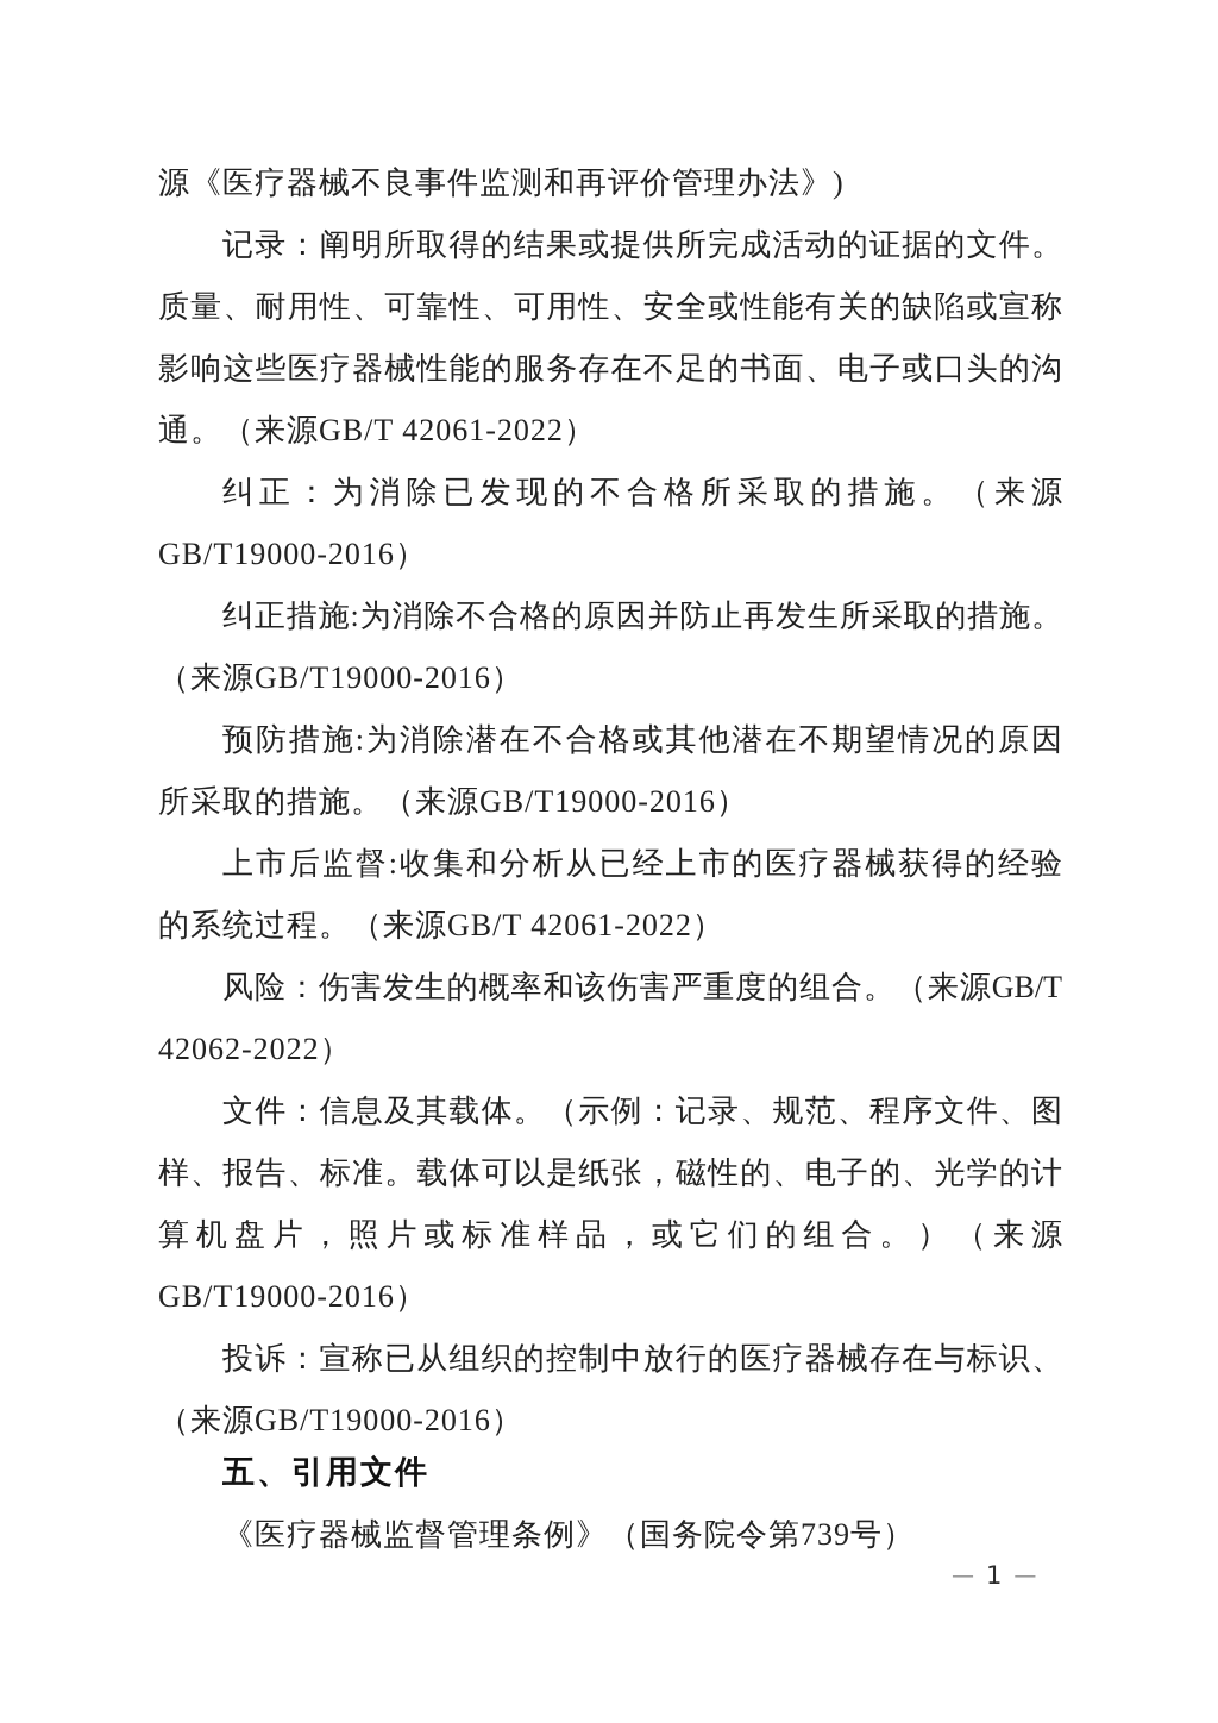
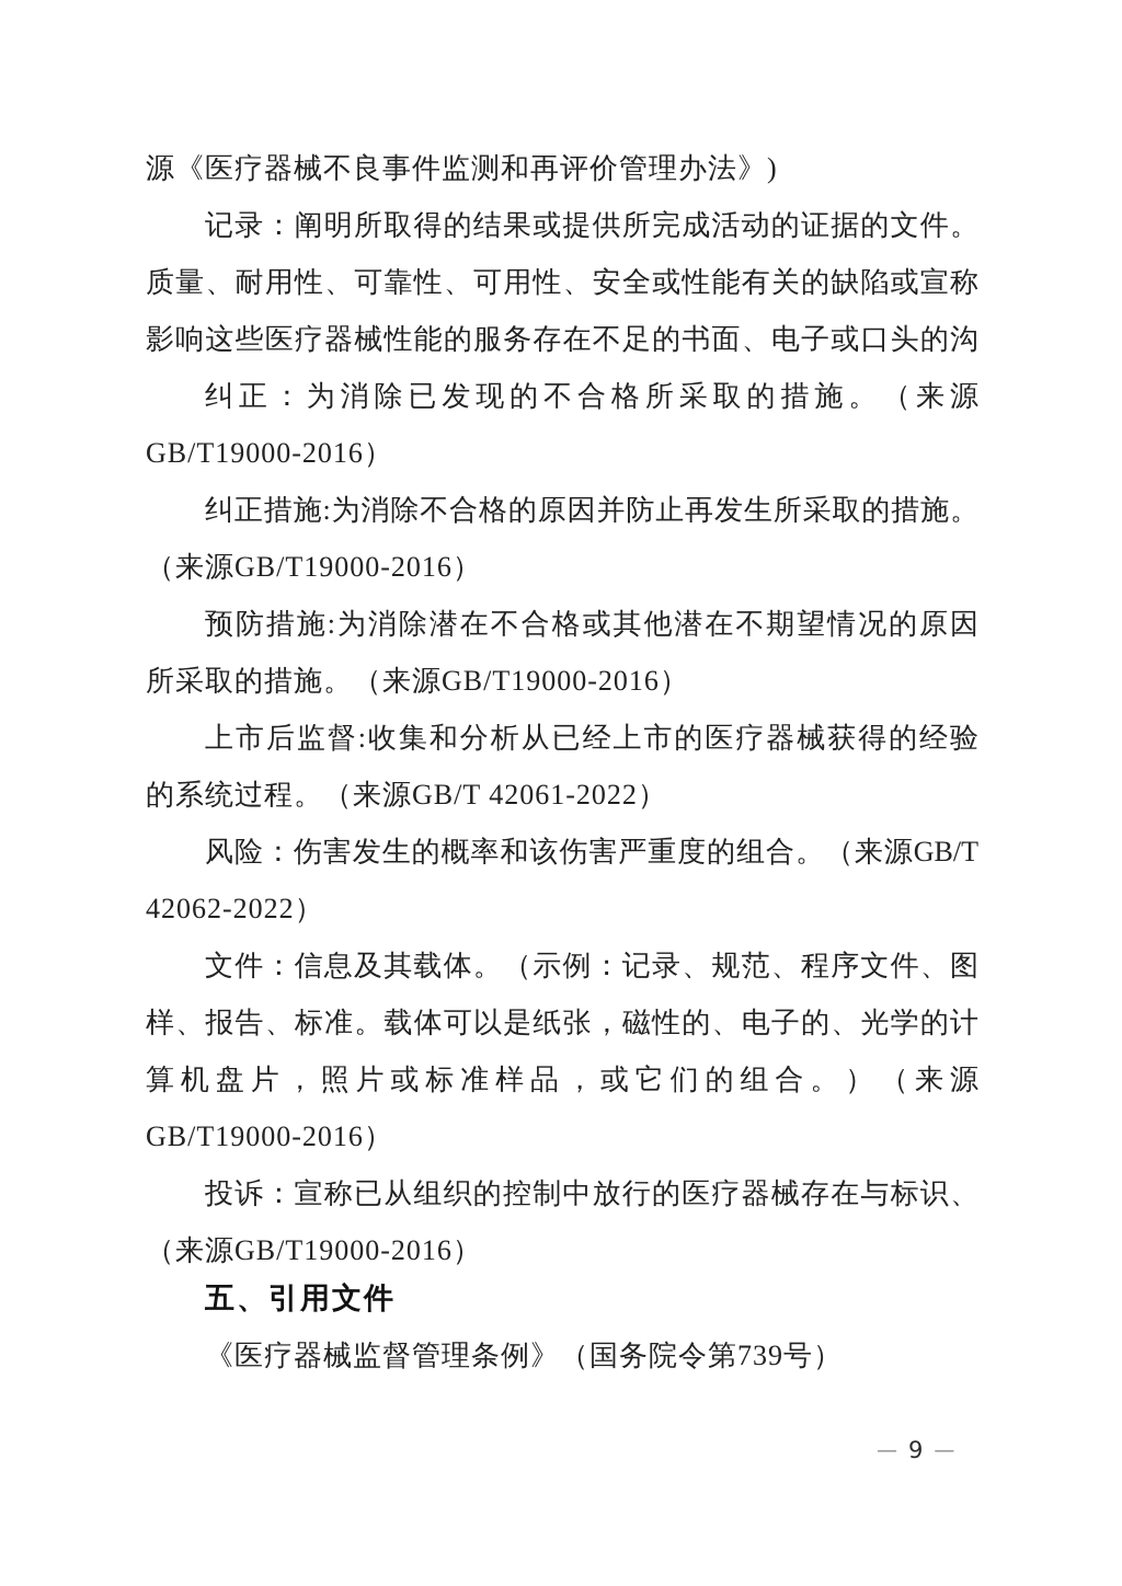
  源《医疗器械不良事件监测和再评价管理办法》)
  记录：阐明所取得的结果或提供所完成活动的证据的文件。
  质量、耐用性、可靠性、可用性、安全或性能有关的缺陷或宣称
  影响这些医疗器械性能的服务存在不足的书面、电子或口头的沟
- 通。（来源GB/T 42061-2022）
  纠正：为消除已发现的不合格所采取的措施。（来源
  GB/T19000-2016）
  纠正措施:为消除不合格的原因并防止再发生所采取的措施。
  （来源GB/T19000-2016）
  预防措施:为消除潜在不合格或其他潜在不期望情况的原因
  所采取的措施。（来源GB/T19000-2016）
  上市后监督:收集和分析从已经上市的医疗器械获得的经验
  的系统过程。（来源GB/T 42061-2022）
  风险：伤害发生的概率和该伤害严重度的组合。（来源GB/T
  42062-2022）
  文件：信息及其载体。（示例：记录、规范、程序文件、图
  样、报告、标准。载体可以是纸张，磁性的、电子的、光学的计
  算机盘片，照片或标准样品，或它们的组合。）（来源
  GB/T19000-2016）
  投诉：宣称已从组织的控制中放行的医疗器械存在与标识、
  （来源GB/T19000-2016）
  五、引用文件
  《医疗器械监督管理条例》（国务院令第739号）
  —
- 1
+ 9
  —
